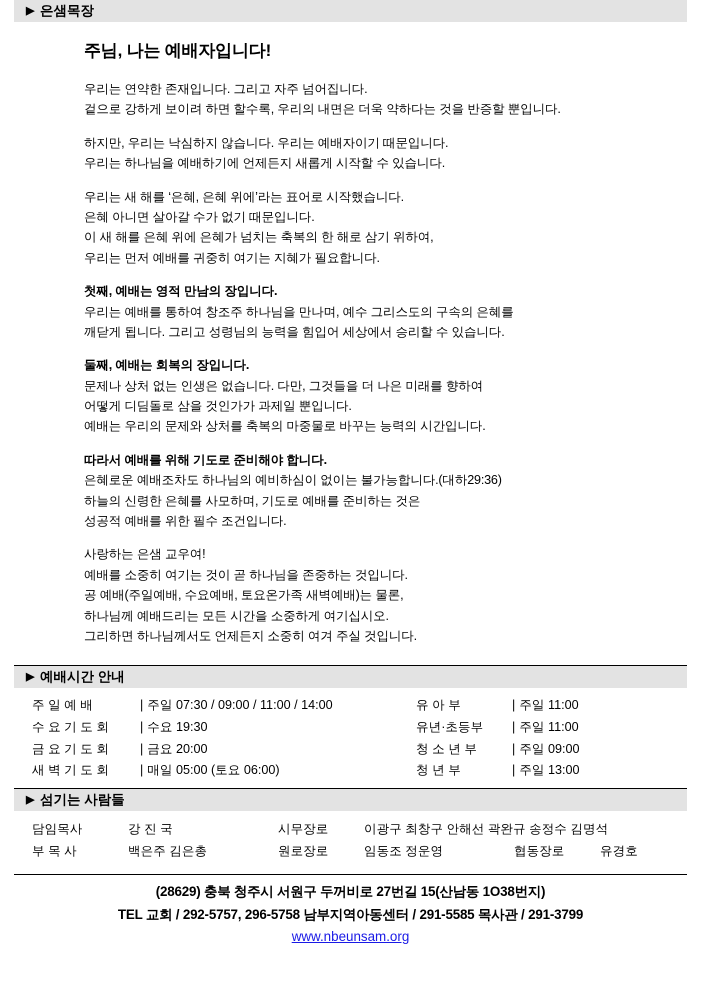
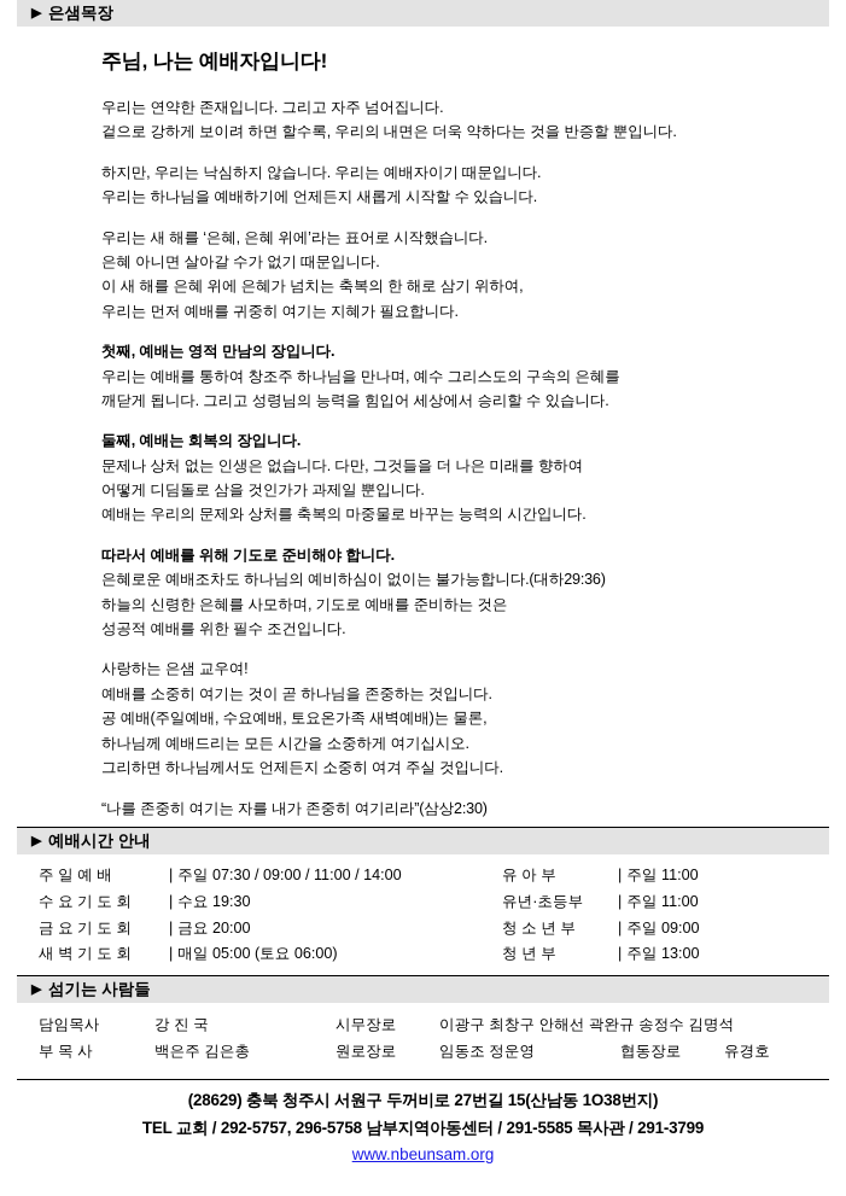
  ▶
  은샘목장
  주님, 나는 예배자입니다!
  우리는 연약한 존재입니다. 그리고 자주 넘어집니다.
  겉으로 강하게 보이려 하면 할수록, 우리의 내면은 더욱 약하다는 것을 반증할 뿐입니다.
  하지만, 우리는 낙심하지 않습니다. 우리는 예배자이기 때문입니다.
  우리는 하나님을 예배하기에 언제든지 새롭게 시작할 수 있습니다.
  우리는 새 해를 ‘은혜, 은혜 위에’라는 표어로 시작했습니다.
  은혜 아니면 살아갈 수가 없기 때문입니다.
  이 새 해를 은혜 위에 은혜가 넘치는 축복의 한 해로 삼기 위하여,
  우리는 먼저 예배를 귀중히 여기는 지혜가 필요합니다.
  첫째, 예배는 영적 만남의 장입니다.
  우리는 예배를 통하여 창조주 하나님을 만나며, 예수 그리스도의 구속의 은혜를
  깨닫게 됩니다. 그리고 성령님의 능력을 힘입어 세상에서 승리할 수 있습니다.
  둘째, 예배는 회복의 장입니다.
  문제나 상처 없는 인생은 없습니다. 다만, 그것들을 더 나은 미래를 향하여
  어떻게 디딤돌로 삼을 것인가가 과제일 뿐입니다.
  예배는 우리의 문제와 상처를 축복의 마중물로 바꾸는 능력의 시간입니다.
  따라서 예배를 위해 기도로 준비해야 합니다.
  은혜로운 예배조차도 하나님의 예비하심이 없이는 불가능합니다.(대하29:36)
  하늘의 신령한 은혜를 사모하며, 기도로 예배를 준비하는 것은
  성공적 예배를 위한 필수 조건입니다.
  사랑하는 은샘 교우여!
  예배를 소중히 여기는 것이 곧 하나님을 존중하는 것입니다.
  공 예배(주일예배, 수요예배, 토요온가족 새벽예배)는 물론,
  하나님께 예배드리는 모든 시간을 소중하게 여기십시오.
  그리하면 하나님께서도 언제든지 소중히 여겨 주실 것입니다.
+ “나를 존중히 여기는 자를 내가 존중히 여기리라”(삼상2:30)
  ▶
  예배시간 안내
  주 일 예 배
  |
  주일 07:30 / 09:00 / 11:00 / 14:00
  수 요 기 도 회
  |
  수요 19:30
  금 요 기 도 회
  |
  금요 20:00
  새 벽 기 도 회
  |
  매일 05:00 (토요 06:00)
  유 아 부
  |
  주일 11:00
  유년·초등부
  |
  주일 11:00
  청 소 년 부
  |
  주일 09:00
  청 년 부
  |
  주일 13:00
  ▶
  섬기는 사람들
  담임목사
  강 진 국
  시무장로
  이광구 최창구 안해선 곽완규 송정수 김명석
  부 목 사
  백은주 김은총
  원로장로
  임동조 정운영
  협동장로
  유경호
  (28629) 충북 청주시 서원구 두꺼비로 27번길 15(산남동 1O38번지)
  TEL 교회 / 292-5757, 296-5758 남부지역아동센터 / 291-5585 목사관 / 291-3799
  www.nbeunsam.org
